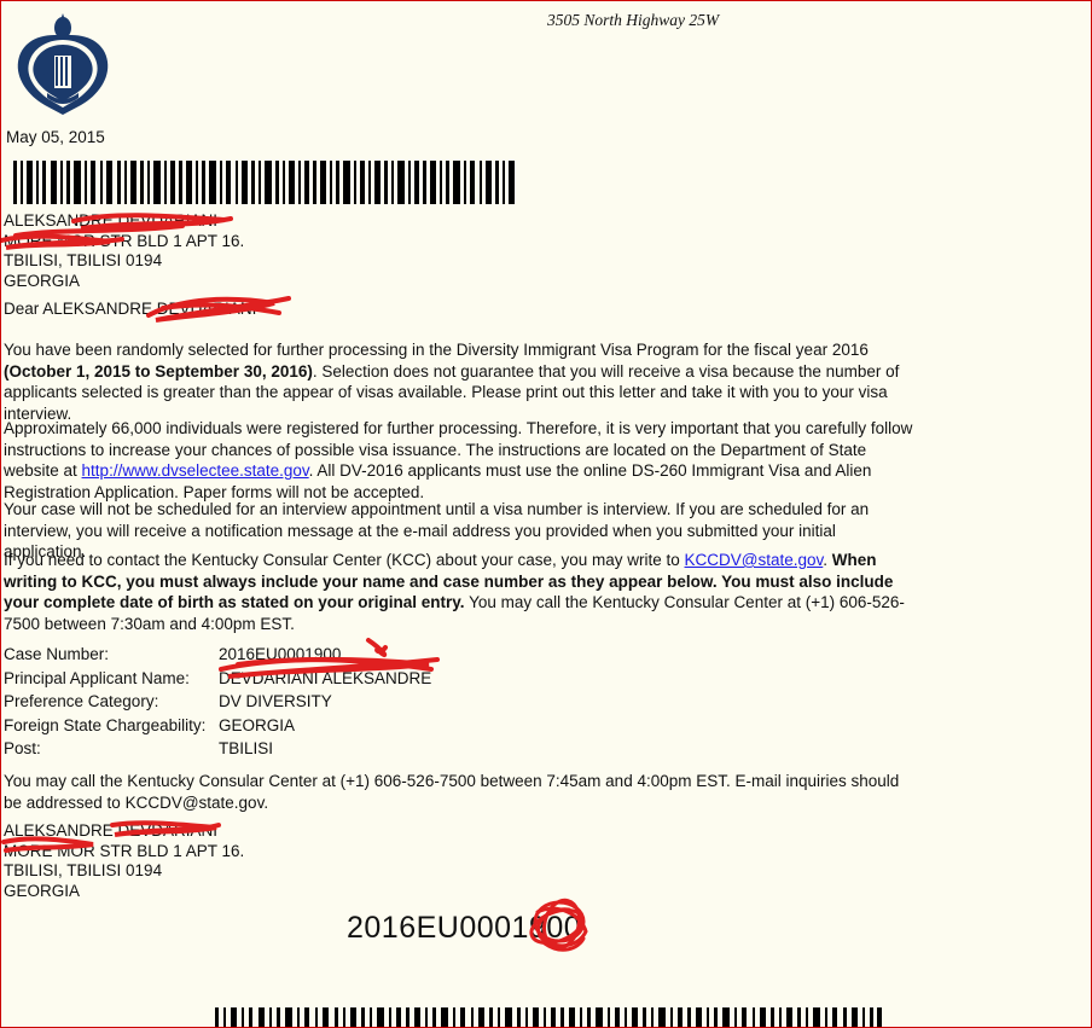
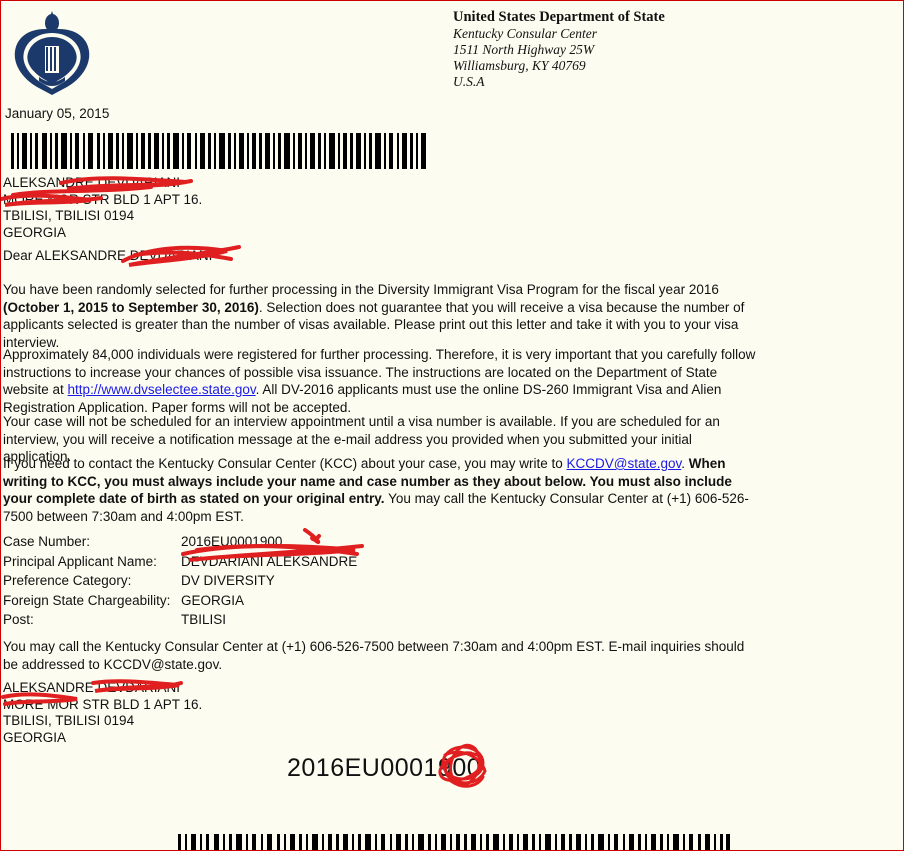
+ United States Department of State
+ Kentucky Consular Center
- 3505 North Highway 25W
+ 1511 North Highway 25W
+ Williamsburg, KY 40769
+ U.S.A
- May 05, 2015
+ January 05, 2015
  ALEKSARE DEVDAR
  ORER BLD 1 APT 16.
  TBILISI, TBILISI 0194
  GEORGIA
  Dear ALEKSANDREVDA
- You have been randomly selected for further processing in the Diversity Immigrant Visa Program for the fiscal year 2016 (October 1, 2015 to September 30, 2016). Selection does not guarantee that you will receive a visa because the number of applicants selected is greater than the appear of visas available. Please print out this letter and take it with you to your visa interview.
+ You have been randomly selected for further processing in the Diversity Immigrant Visa Program for the fiscal year 2016 (October 1, 2015 to September 30, 2016). Selection does not guarantee that you will receive a visa because the number of applicants selected is greater than the number of visas available. Please print out this letter and take it with you to your visa interview.
- Approximately 66,000 individuals were registered for further processing. Therefore, it is very important that you carefully follow instructions to increase your chances of possible visa issuance. The instructions are located on the Department of State website at http://www.dvselectee.state.gov. All DV-2016 applicants must use the online DS-260 Immigrant Visa and Alien Registration Application. Paper forms will not be accepted.
+ Approximately 84,000 individuals were registered for further processing. Therefore, it is very important that you carefully follow instructions to increase your chances of possible visa issuance. The instructions are located on the Department of State website at http://www.dvselectee.state.gov. All DV-2016 applicants must use the online DS-260 Immigrant Visa and Alien Registration Application. Paper forms will not be accepted.
- Your case will not be scheduled for an interview appointment until a visa number is interview. If you are scheduled for an interview, you will receive a notification message at the e-mail address you provided when you submitted your initial application.
+ Your case will not be scheduled for an interview appointment until a visa number is available. If you are scheduled for an interview, you will receive a notification message at the e-mail address you provided when you submitted your initial application.
- If you need to contact the Kentucky Consular Center (KCC) about your case, you may write to KCCDV@state.gov. When writing to KCC, you must always include your name and case number as they appear below. You must also include your complete date of birth as stated on your original entry. You may call the Kentucky Consular Center at (+1) 606-526-7500 between 7:30am and 4:00pm EST.
+ If you need to contact the Kentucky Consular Center (KCC) about your case, you may write to KCCDV@state.gov. When writing to KCC, you must always include your name and case number as they about below. You must also include your complete date of birth as stated on your original entry. You may call the Kentucky Consular Center at (+1) 606-526-7500 between 7:30am and 4:00pm EST.
  Case Number:	2016EU0001900
  Principal Applicant Name:	DVDARIANI ALEKSANDRE
  Preference Category:	DV DIVERSITY
  Foreign State Chargeability:	GEORGIA
  Post:	TBILISI
- You may call the Kentucky Consular Center at (+1) 606-526-7500 between 7:45am and 4:00pm EST. E-mail inquiries should be addressed to KCCDV@state.gov.
+ You may call the Kentucky Consular Center at (+1) 606-526-7500 between 7:30am and 4:00pm EST. E-mail inquiries should be addressed to KCCDV@state.gov.
  RE MOR STR BLD 1 APT 16.
  TBILISI, TBILISI 0194
  GEORGIA
  2016EU000100
